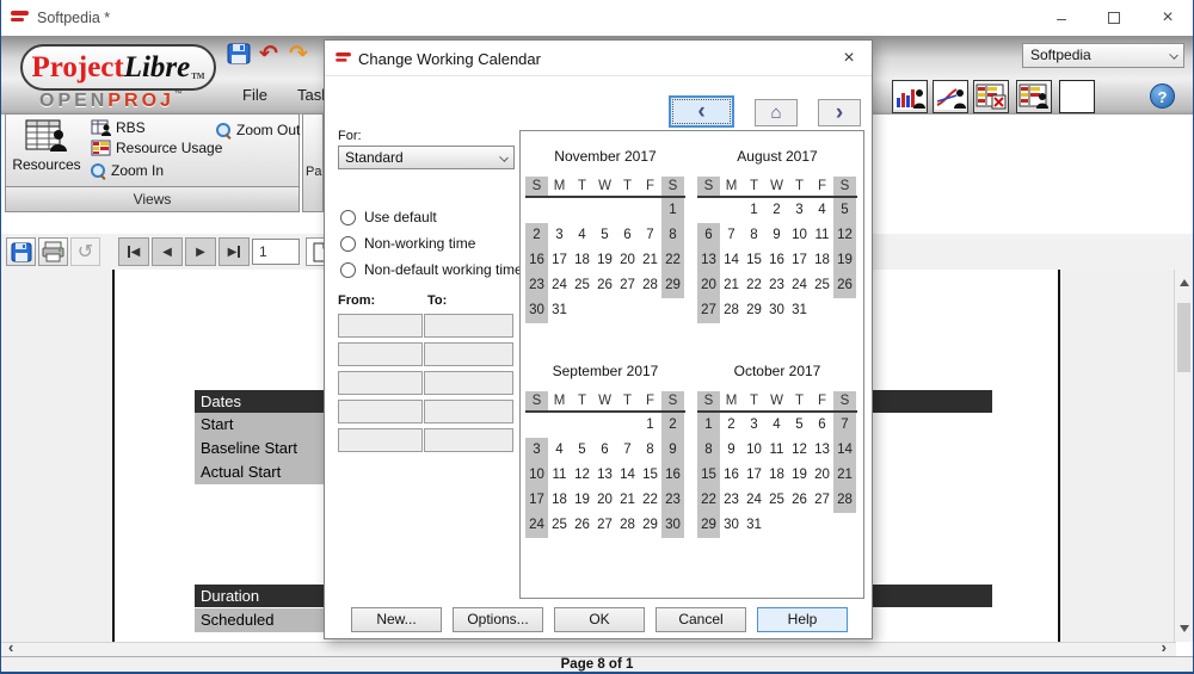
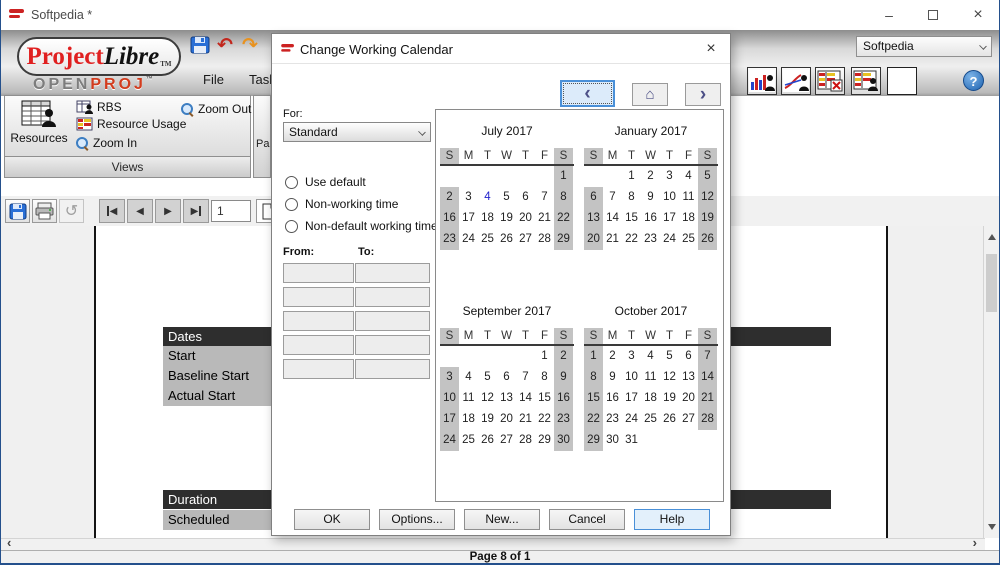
  Softpedia *
  –
  ×
  Project
  Libre
  TM
  OPENPROJ
  ↶
  ↷
  File
  Tas
  Softpedia
  ?
  Resources
  RBS
  Resource Usage
  Zoom In
  Zoom Out
  Views
  Pa
  ↺
  ◀
  ◀
  ▶
  ▶
  1
  Dates
  Start
  Baseline Start
  Actual Start
  Duration
  Scheduled
  ‹
  ›
  Page 8 of 1
  Change Working Calendar
  ×
  ‹
  ⌂
  ›
  For:
  Standard
  Use default
  Non-working time
  Non-default working tim
  From:
  To:
- November 2017
+ July 2017
  S M T W T F S
  1
  2 3 4 5 6 7 8
  16 17 18 19 20 21 22
  23 24 25 26 27 28 29
- 30 31
- August 2017
+ January 2017
  S M T W T F S
  1 2 3 4 5
  6 7 8 9 10 11 12
  13 14 15 16 17 18 19
  20 21 22 23 24 25 26
- 27 28 29 30 31
  September 2017
  S M T W T F S
  1 2
  3 4 5 6 7 8 9
  10 11 12 13 14 15 16
  17 18 19 20 21 22 23
  24 25 26 27 28 29 30
  October 2017
  S M T W T F S
  1 2 3 4 5 6 7
  8 9 10 11 12 13 14
  15 16 17 18 19 20 21
  22 23 24 25 26 27 28
  29 30 31
- New...
+ OK
  Options...
- OK
+ New...
  Cancel
  Help
